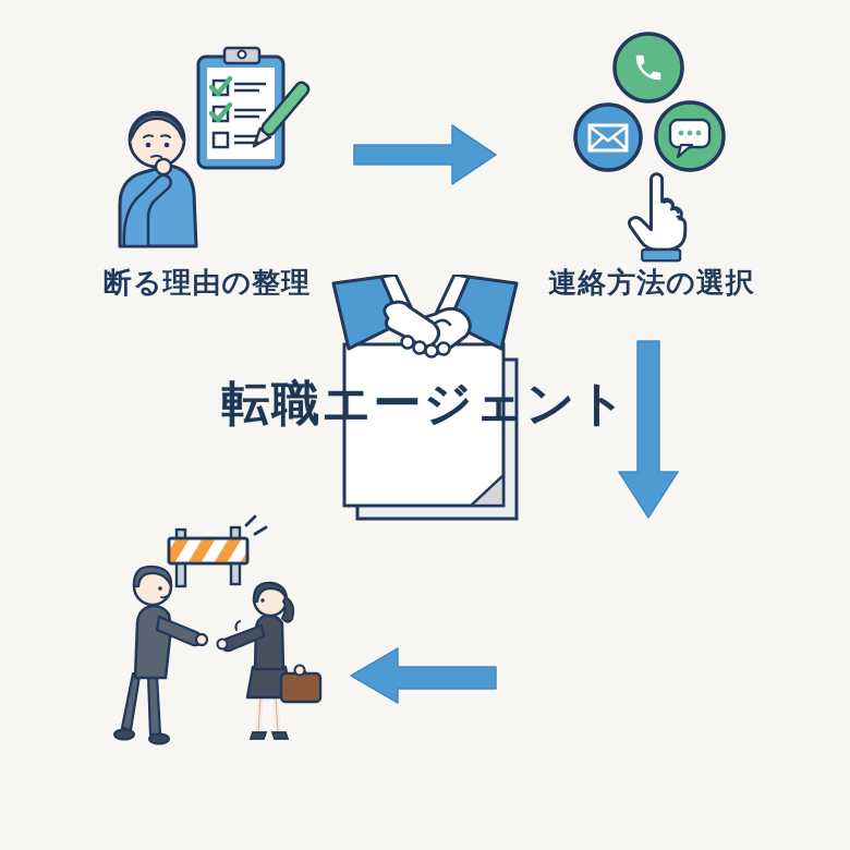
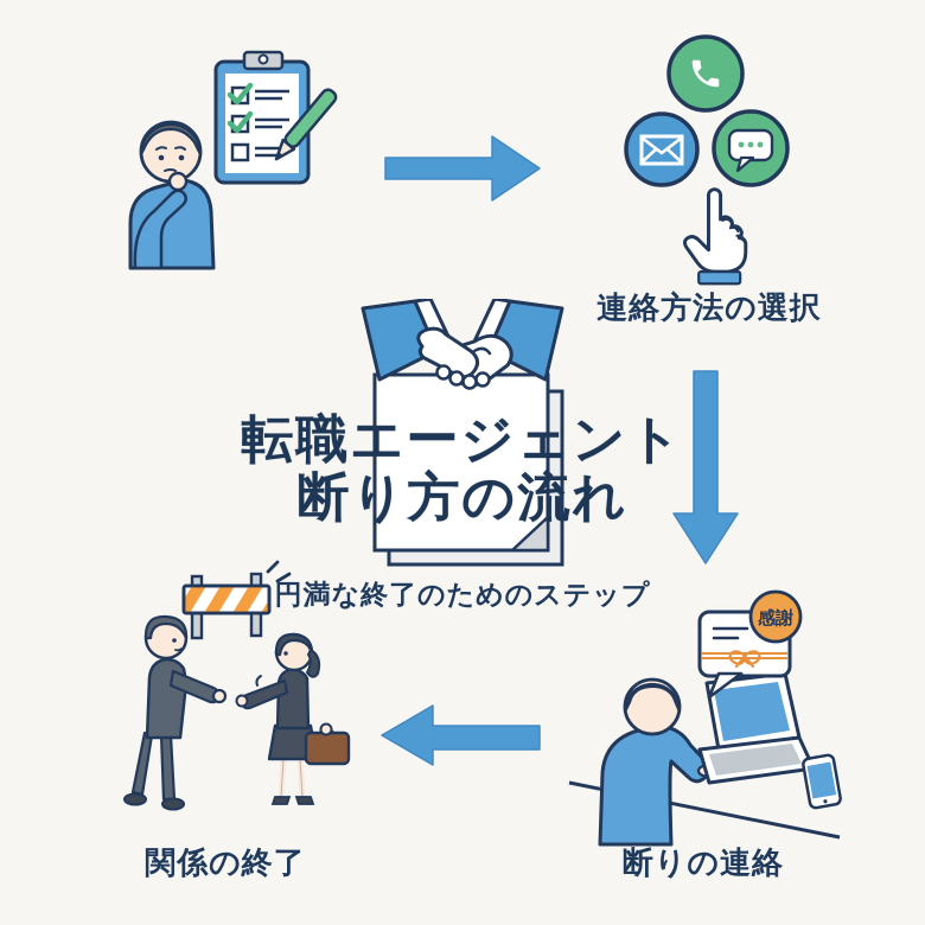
- 断る理由の整理
  連絡方法の選択
  転職エージェント
+ 断り方の流れ
+ 円満な終了のためのステップ
+ 感謝
+ 断りの連絡
+ 関係の終了
